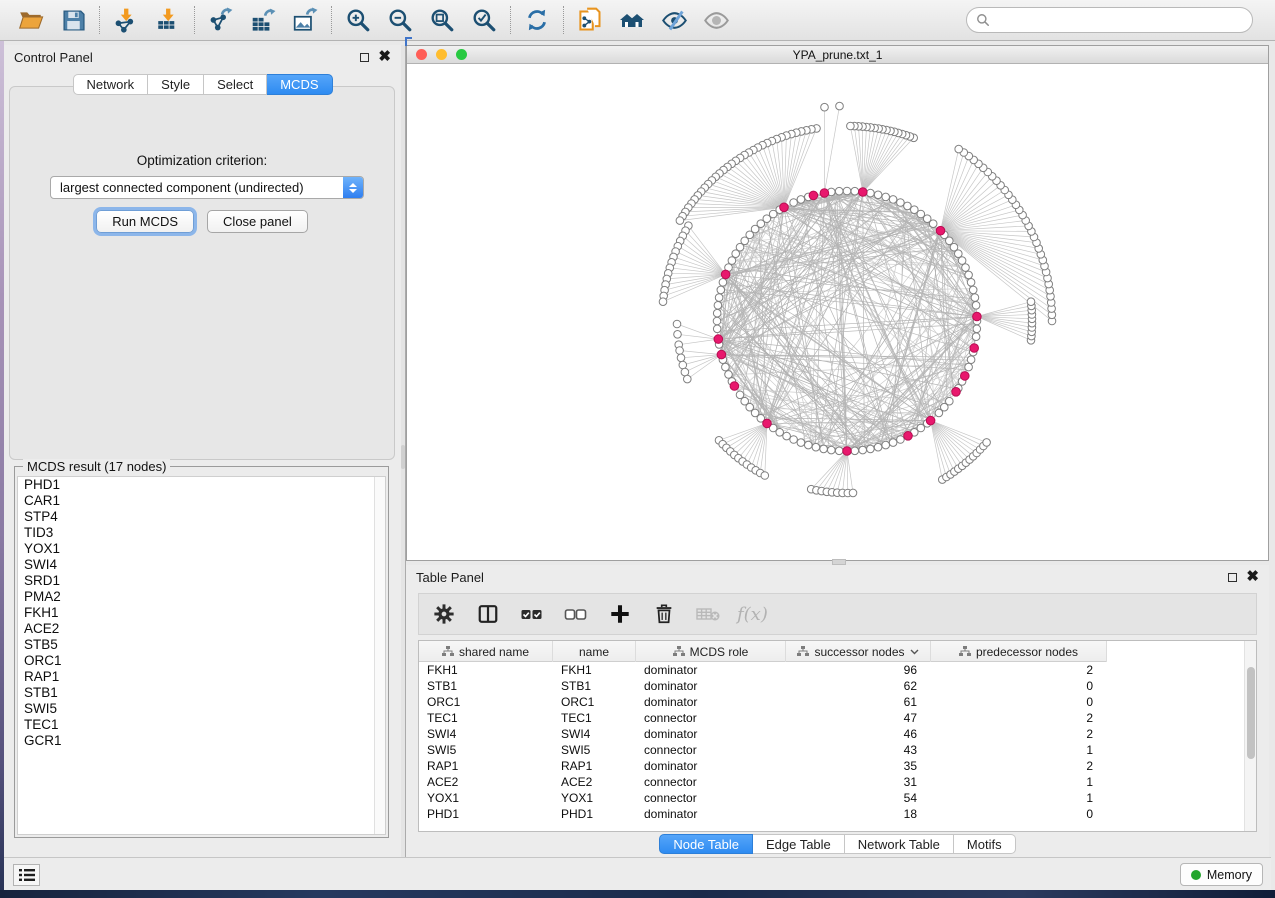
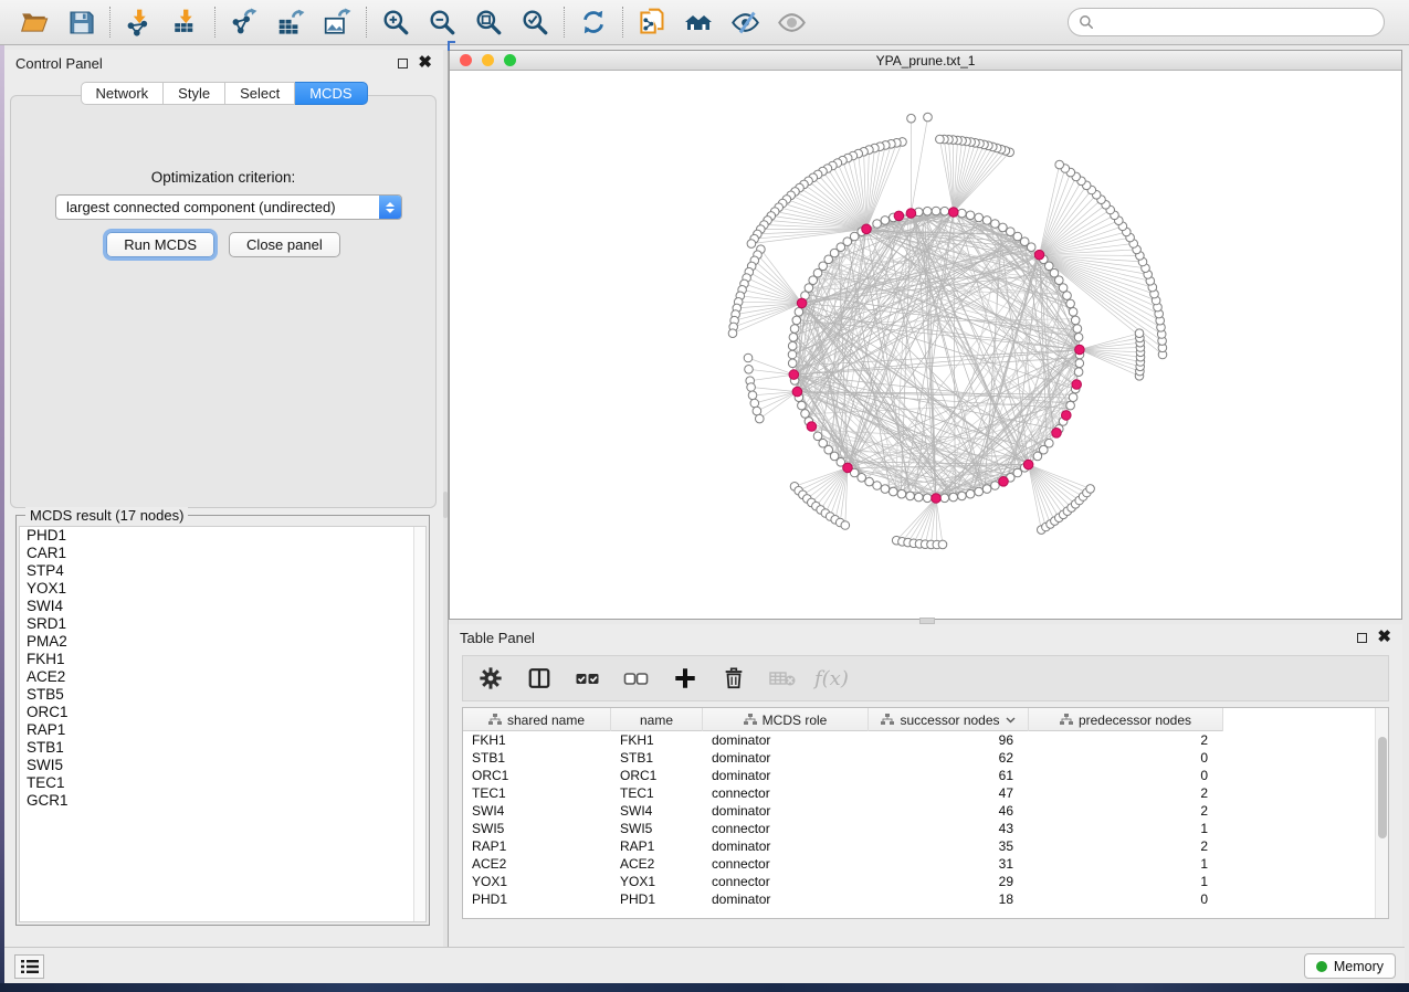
  Control Panel
  ✖
  Network
  Style
  Select
  MCDS
  Optimization criterion:
  largest connected component (undirected)
  Run MCDS
  Close panel
  MCDS result (17 nodes)
  PHD1
  CAR1
  STP4
- TID3
  YOX1
  SWI4
  SRD1
  PMA2
  FKH1
  ACE2
  STB5
  ORC1
  RAP1
  STB1
  SWI5
  TEC1
  GCR1
  YPA_prune.txt_1
  Table Panel
  ✖
  f(x)
  shared name
  name
  MCDS role
  successor nodes
  predecessor nodes
  FKH1
  FKH1
  dominator
  96
  2
  STB1
  STB1
  dominator
  62
  0
  ORC1
  ORC1
  dominator
  61
  0
  TEC1
  TEC1
  connector
  47
  2
  SWI4
  SWI4
  dominator
  46
  2
  SWI5
  SWI5
  connector
  43
  1
  RAP1
  RAP1
  dominator
  35
  2
  ACE2
  ACE2
  connector
  31
  1
  YOX1
  YOX1
  connector
- 54
+ 29
  1
  PHD1
  PHD1
  dominator
  18
  0
- Node Table
- Edge Table
- Network Table
- Motifs
  Memory
